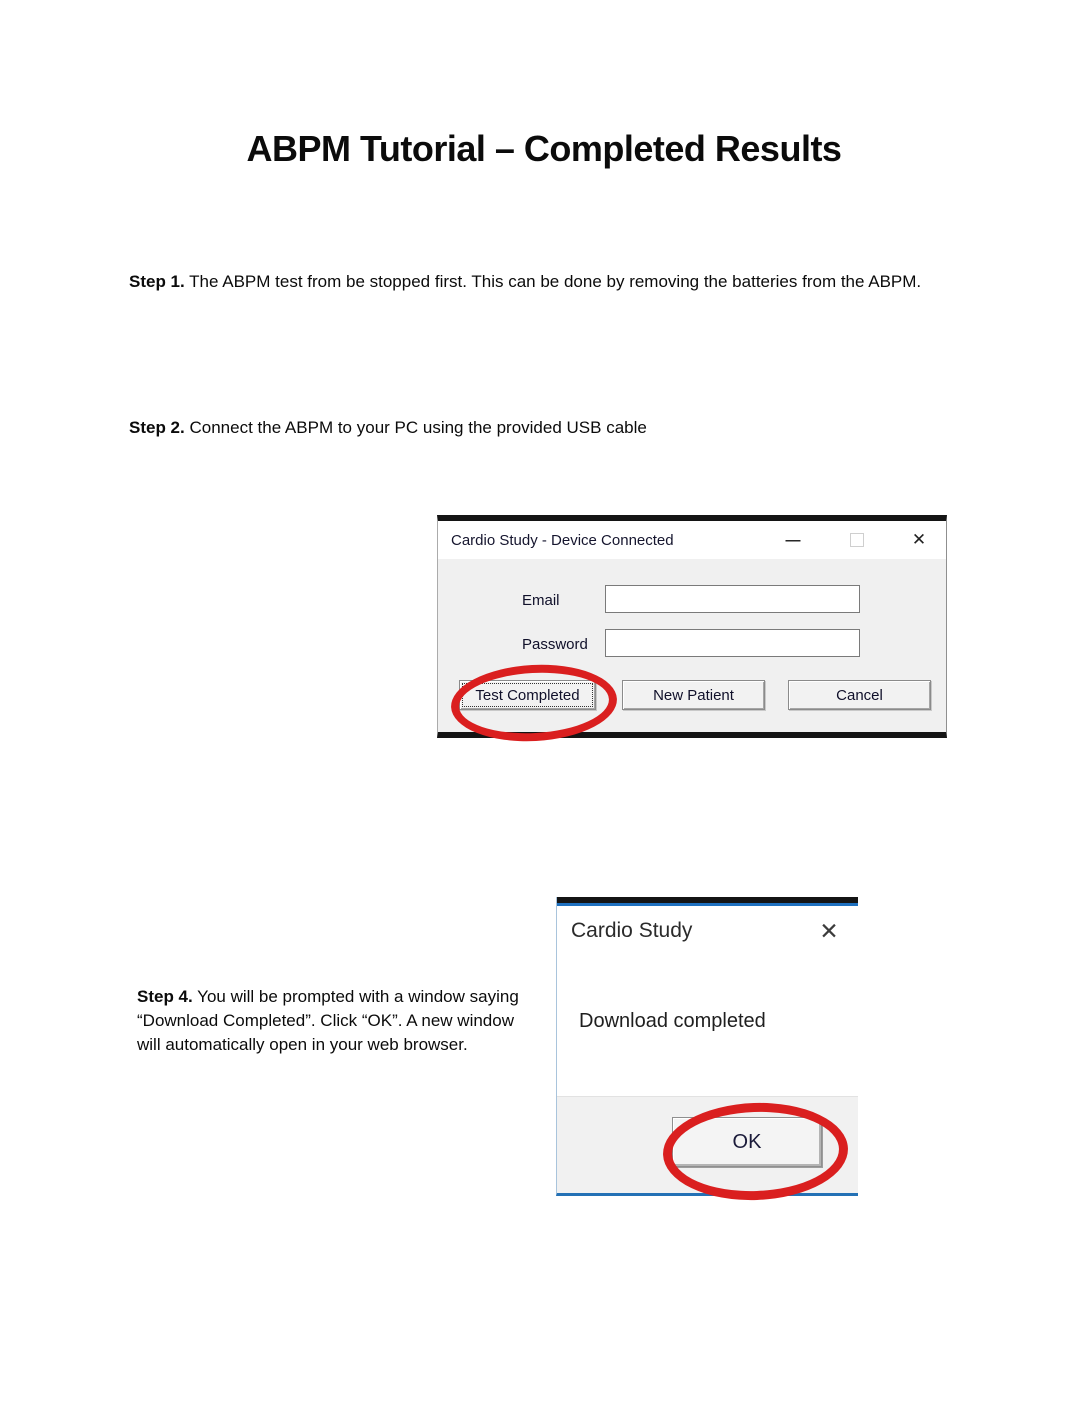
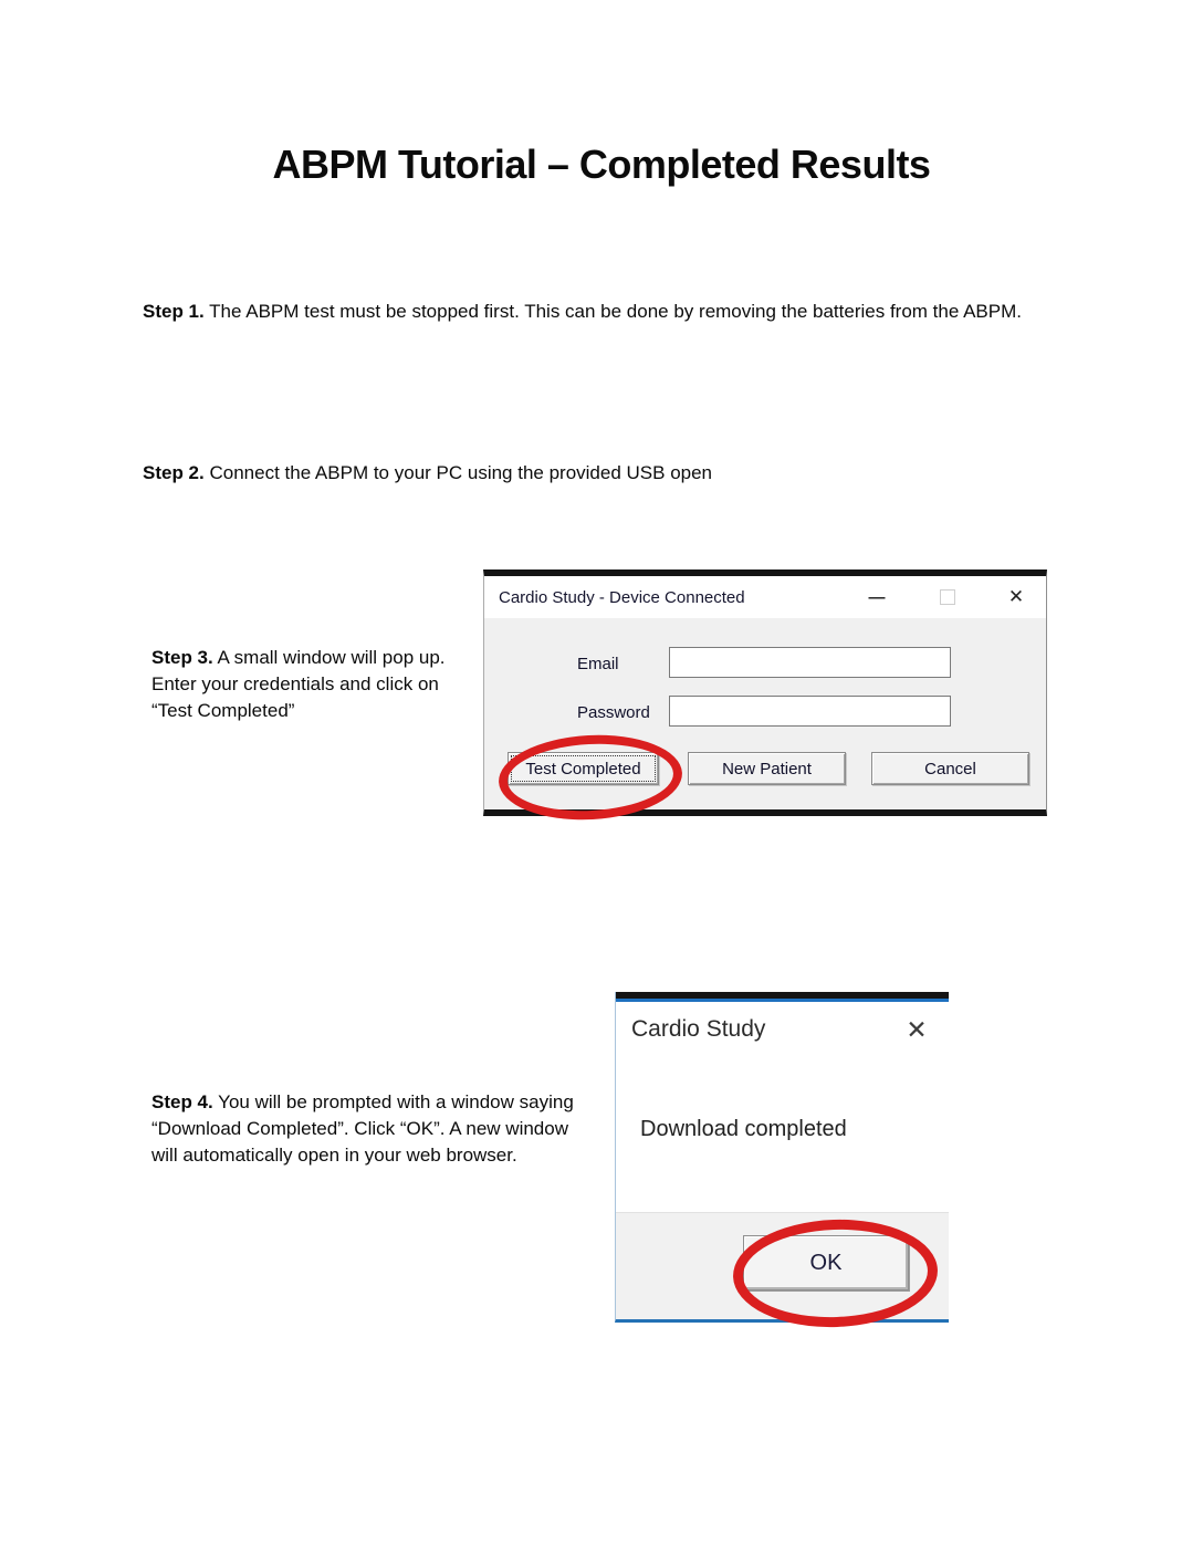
  ABPM Tutorial – Completed Results
- Step 1. The ABPM test from be stopped first. This can be done by removing the batteries from the ABPM.
+ Step 1. The ABPM test must be stopped first. This can be done by removing the batteries from the ABPM.
- Step 2. Connect the ABPM to your PC using the provided USB cable
+ Step 2. Connect the ABPM to your PC using the provided USB open
+ Step 3. A small window will pop up. Enter your credentials and click on “Test Completed”
  Step 4. You will be prompted with a window saying “Download Completed”. Click “OK”. A new window will automatically open in your web browser.
  Cardio Study - Device Connected
  —
  ✕
  Email
  Password
  Test Completed
  New Patient
  Cancel
  Cardio Study
  ✕
  Download completed
  OK
